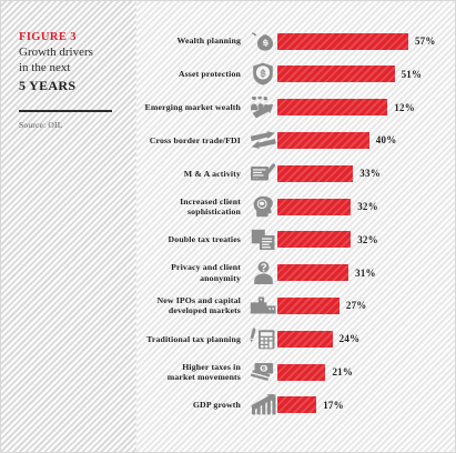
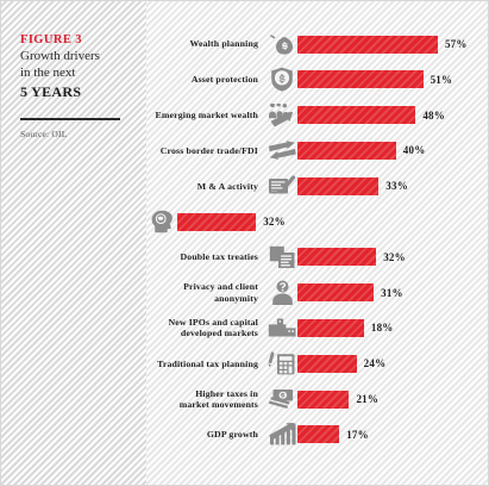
  FIGURE 3
  Growth drivers
  in the next
  5 YEARS
  Source: OIL
  Wealth planning
  57%
  Asset protection
  51%
  Emerging market wealth
- 12%
+ 48%
  Cross border trade/FDI
  40%
  M & A activity
  33%
- Increased client
- sophistication
  32%
  Double tax treaties
  32%
  Privacy and client
  anonymity
  31%
  New IPOs and capital
  developed markets
- 27%
+ 18%
  Traditional tax planning
  24%
  Higher taxes in
  market movements
  21%
  GDP growth
  17%
